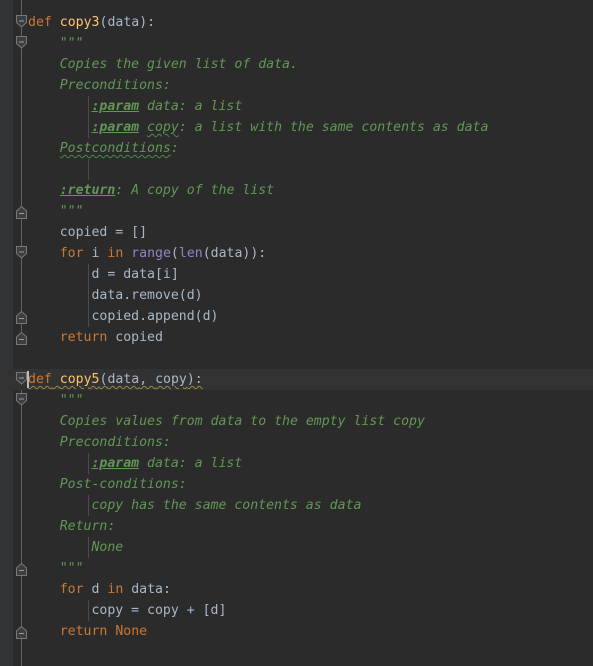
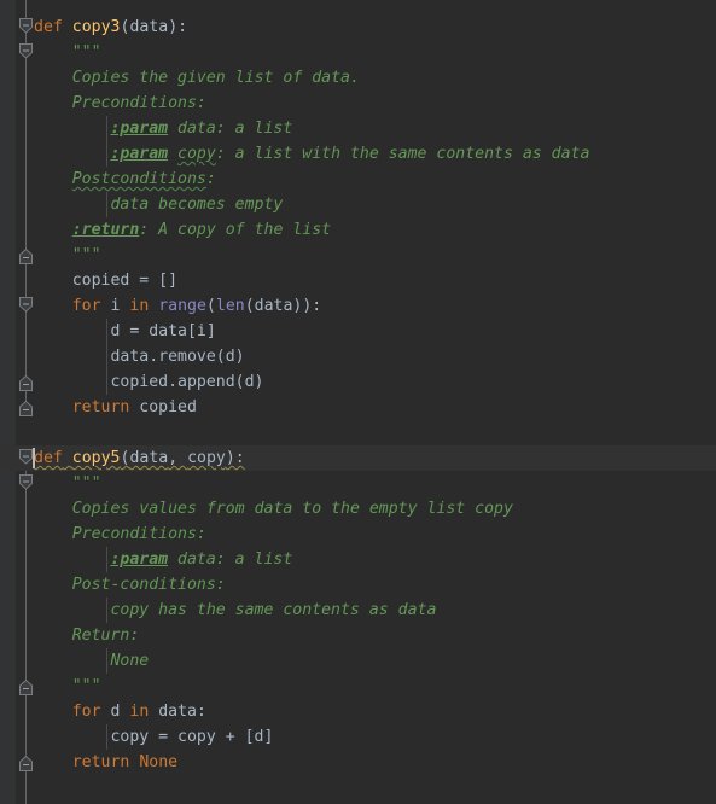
  def copy3(data):
  """
  Copies the given list of data.
  Preconditions:
  :param data: a list
  :param copy: a list with the same contents as data
  Postconditions:
+ data becomes empty
  :return: A copy of the list
  """
  copied = []
  for i in range(len(data)):
  d = data[i]
  data.remove(d)
  copied.append(d)
  return copied
  def copy5(data, copy):
  """
  Copies values from data to the empty list copy
  Preconditions:
  :param data: a list
  Post-conditions:
  copy has the same contents as data
  Return:
  None
  """
  for d in data:
  copy = copy + [d]
  return None
